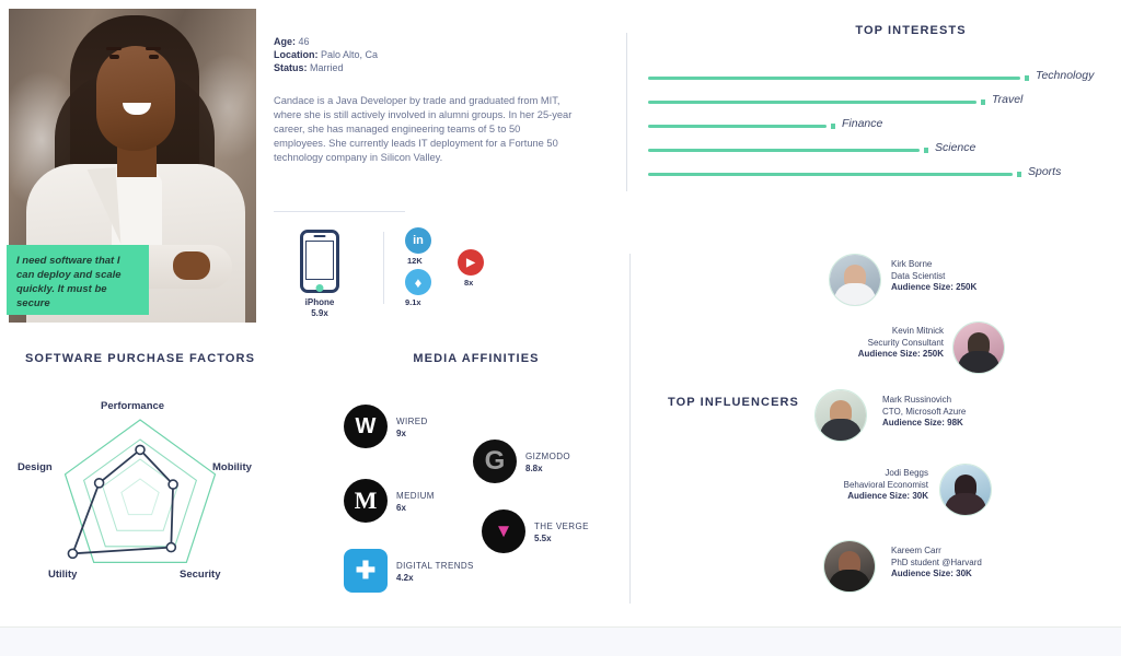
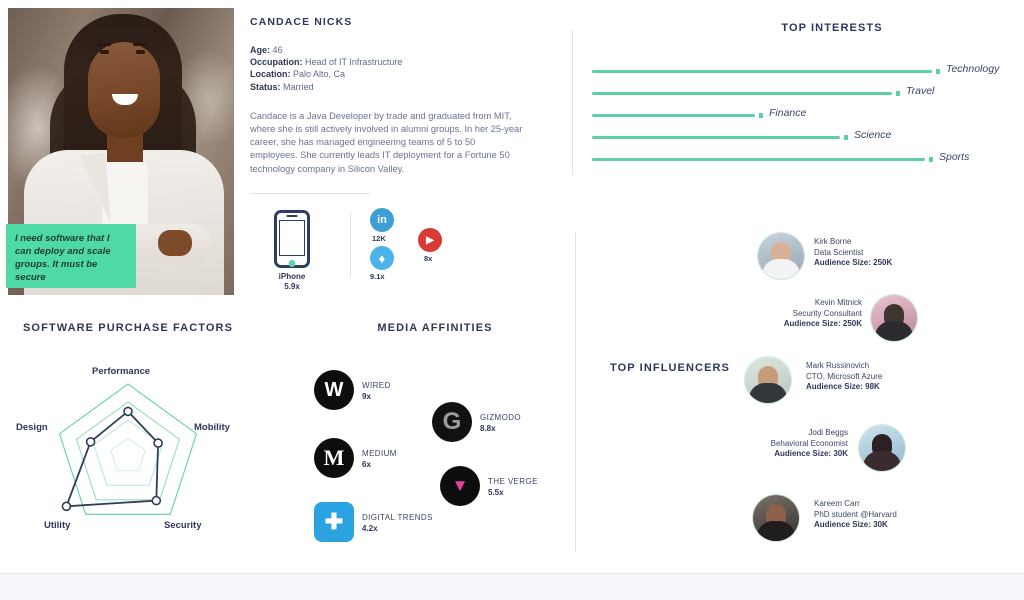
- I need software that I can deploy and scale quickly. It must be secure
+ I need software that I can deploy and scale groups. It must be secure
+ CANDACE NICKS
  Age: 46
+ Occupation: Head of IT Infrastructure
  Location: Palo Alto, Ca
  Status: Married
  Candace is a Java Developer by trade and graduated from MIT, where she is still actively involved in alumni groups. In her 25-year career, she has managed engineering teams of 5 to 50 employees. She currently leads IT deployment for a Fortune 50 technology company in Silicon Valley.
  iPhone
  5.9x
  in
  12K
  ♦
  9.1x
  ▶
  8x
  TOP INTERESTS
  Technology
  Travel
  Finance
  Science
  Sports
  TOP INFLUENCERS
  Kirk Borne
  Data Scientist
  Audience Size: 250K
  Kevin Mitnick
  Security Consultant
  Audience Size: 250K
  Mark Russinovich
  CTO, Microsoft Azure
  Audience Size: 98K
  Jodi Beggs
  Behavioral Economist
  Audience Size: 30K
  Kareem Carr
  PhD student @Harvard
  Audience Size: 30K
  SOFTWARE PURCHASE FACTORS
  Performance
  Mobility
  Security
  Utility
  Design
  MEDIA AFFINITIES
  W
  WIRED
  9x
  G
  GIZMODO
  8.8x
  M
  MEDIUM
  6x
  ▼
  THE VERGE
  5.5x
  ✚
  DIGITAL TRENDS
  4.2x
